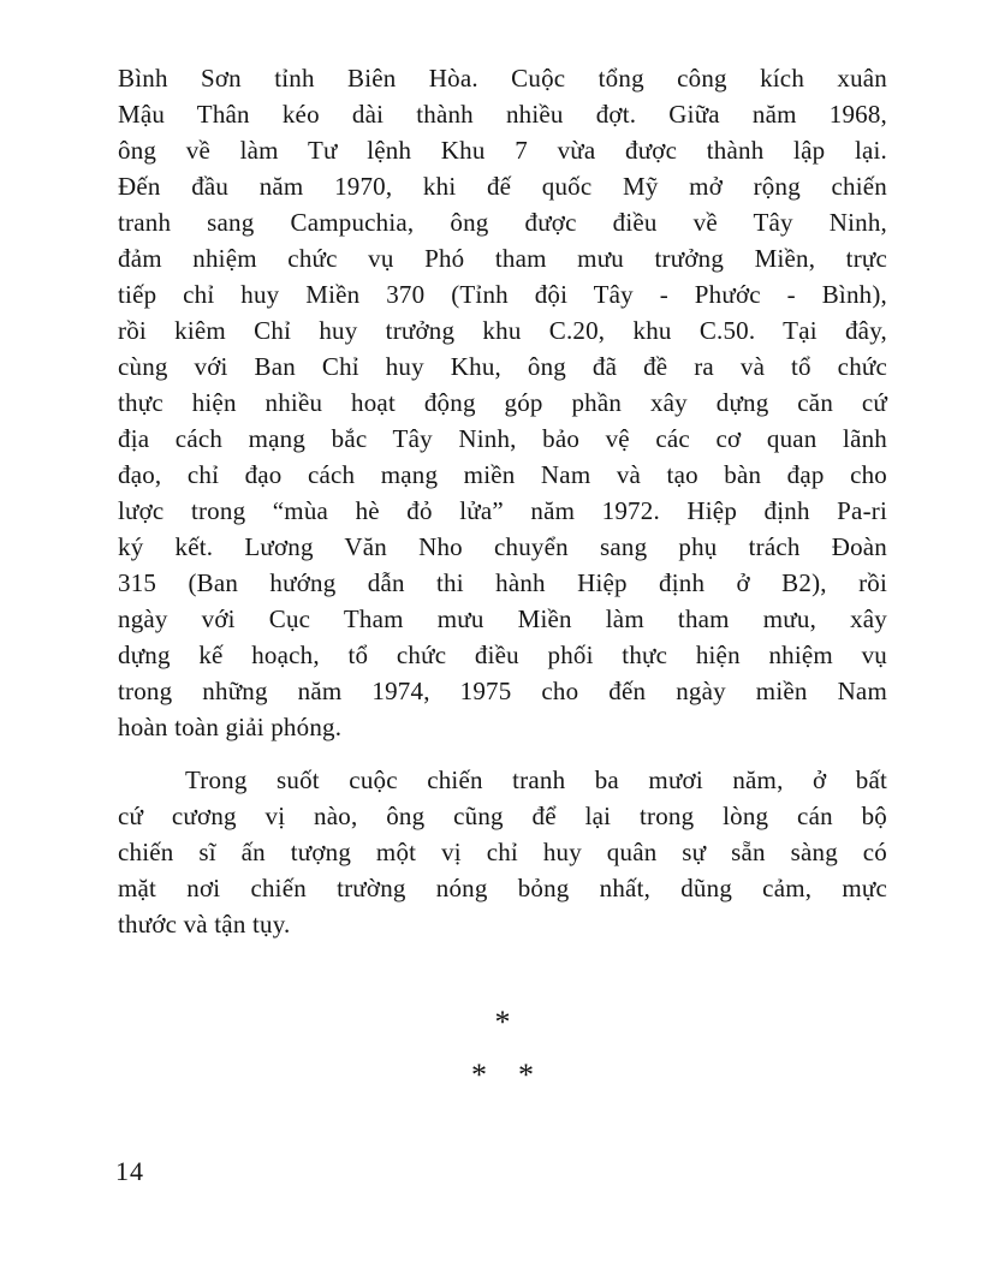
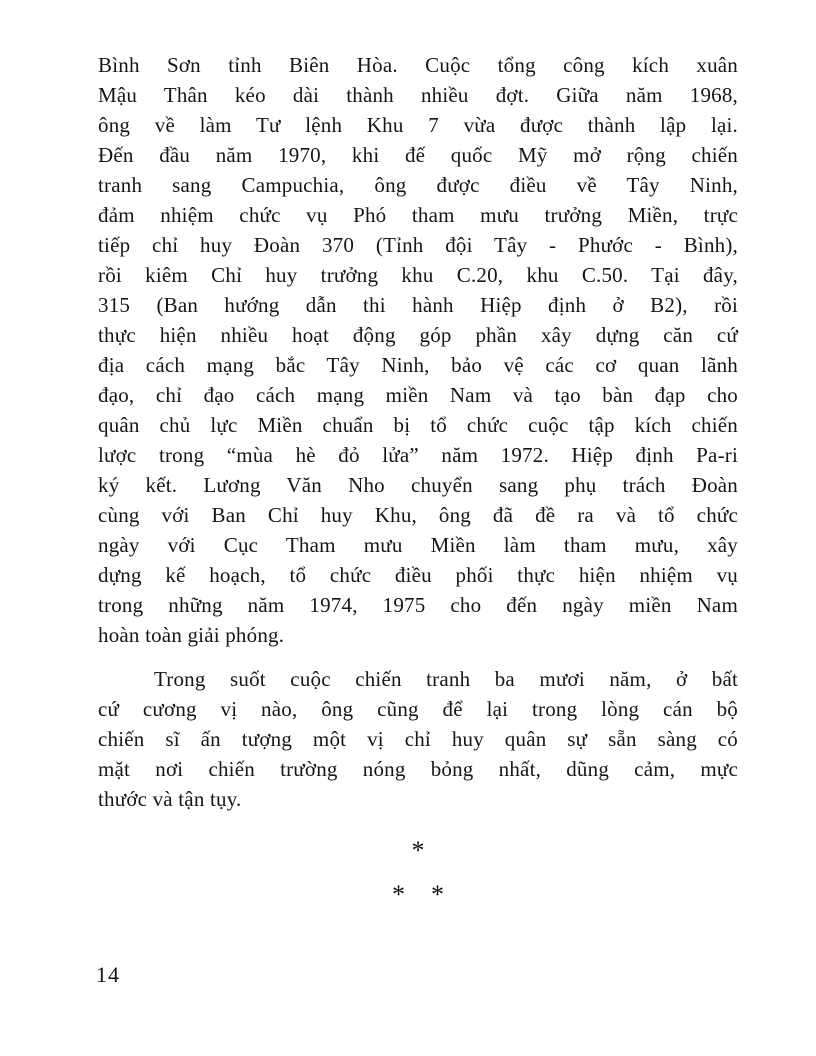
  Bình Sơn tỉnh Biên Hòa. Cuộc tổng công kích xuân
  Mậu Thân kéo dài thành nhiều đợt. Giữa năm 1968,
  ông về làm Tư lệnh Khu 7 vừa được thành lập lại.
  Đến đầu năm 1970, khi đế quốc Mỹ mở rộng chiến
  tranh sang Campuchia, ông được điều về Tây Ninh,
  đảm nhiệm chức vụ Phó tham mưu trưởng Miền, trực
- tiếp chỉ huy Miền 370 (Tỉnh đội Tây - Phước - Bình),
+ tiếp chỉ huy Đoàn 370 (Tỉnh đội Tây - Phước - Bình),
  rồi kiêm Chỉ huy trưởng khu C.20, khu C.50. Tại đây,
- cùng với Ban Chỉ huy Khu, ông đã đề ra và tổ chức
+ 315 (Ban hướng dẫn thi hành Hiệp định ở B2), rồi
  thực hiện nhiều hoạt động góp phần xây dựng căn cứ
  địa cách mạng bắc Tây Ninh, bảo vệ các cơ quan lãnh
  đạo, chỉ đạo cách mạng miền Nam và tạo bàn đạp cho
+ quân chủ lực Miền chuẩn bị tổ chức cuộc tập kích chiến
  lược trong “mùa hè đỏ lửa” năm 1972. Hiệp định Pa-ri
  ký kết. Lương Văn Nho chuyển sang phụ trách Đoàn
- 315 (Ban hướng dẫn thi hành Hiệp định ở B2), rồi
+ cùng với Ban Chỉ huy Khu, ông đã đề ra và tổ chức
  ngày với Cục Tham mưu Miền làm tham mưu, xây
  dựng kế hoạch, tổ chức điều phối thực hiện nhiệm vụ
  trong những năm 1974, 1975 cho đến ngày miền Nam
  hoàn toàn giải phóng.
  Trong suốt cuộc chiến tranh ba mươi năm, ở bất
  cứ cương vị nào, ông cũng để lại trong lòng cán bộ
  chiến sĩ ấn tượng một vị chỉ huy quân sự sẵn sàng có
  mặt nơi chiến trường nóng bỏng nhất, dũng cảm, mực
  thước và tận tụy.
  *
  *
  *
  14
